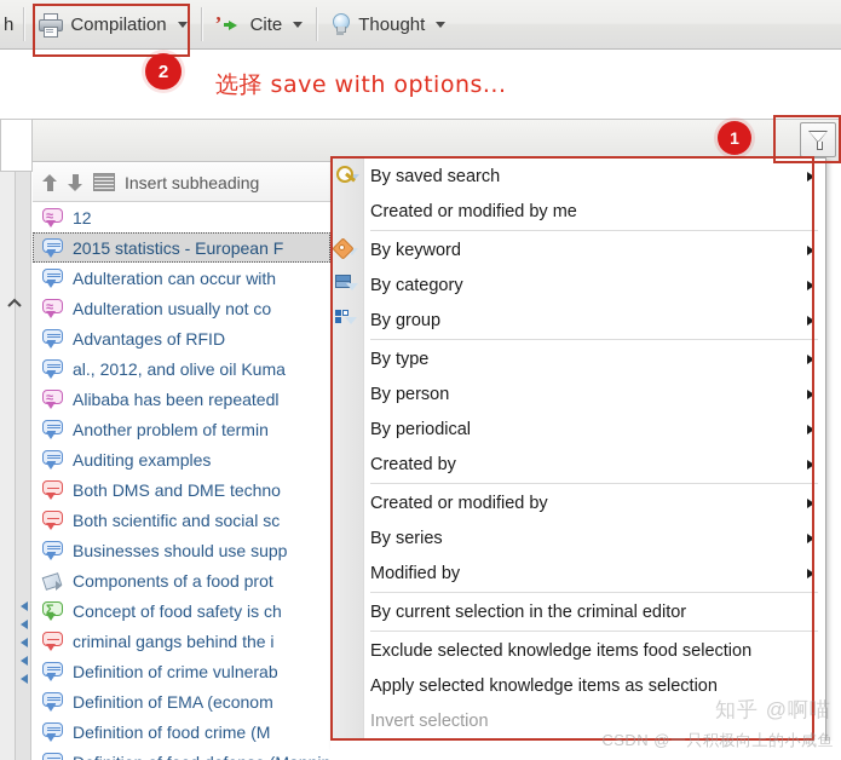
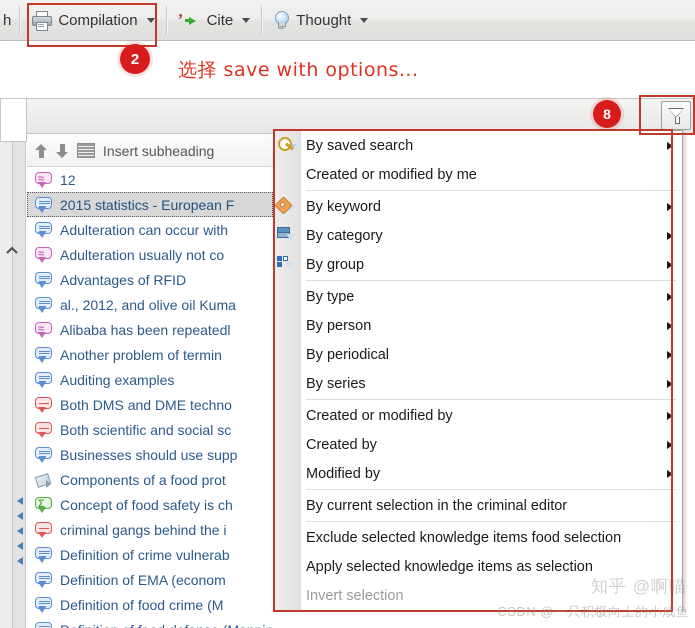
  Insert subheading
  ≈
  12
  2015 statistics - European F
  Adulteration can occur with
  ≈
  Adulteration usually not co
  Advantages of RFID
  al., 2012, and olive oil Kuma
  ≈
  Alibaba has been repeatedl
  Another problem of termin
  Auditing examples
  Both DMS and DME techno
  Both scientific and social sc
  Businesses should use supp
  Components of a food prot
  Σ
  Concept of food safety is ch
  criminal gangs behind the i
  Definition of crime vulnerab
  Definition of EMA (econom
  Definition of food crime (M
  By saved search
  Created or modified by me
  By keyword
  By category
  By group
  By type
  By person
  By periodical
- Created by
+ By series
  Created or modified by
- By series
+ Created by
  Modified by
  By current selection in the criminal editor
  Exclude selected knowledge items food selection
  Apply selected knowledge items as selection
  Invert selection
  h
  Compilation
  ’
  Cite
  Thought
  2
- 1
+ 8
  选择 save with options...
  知乎 @啊喵
  CSDN @一只积极向上的小咸鱼
